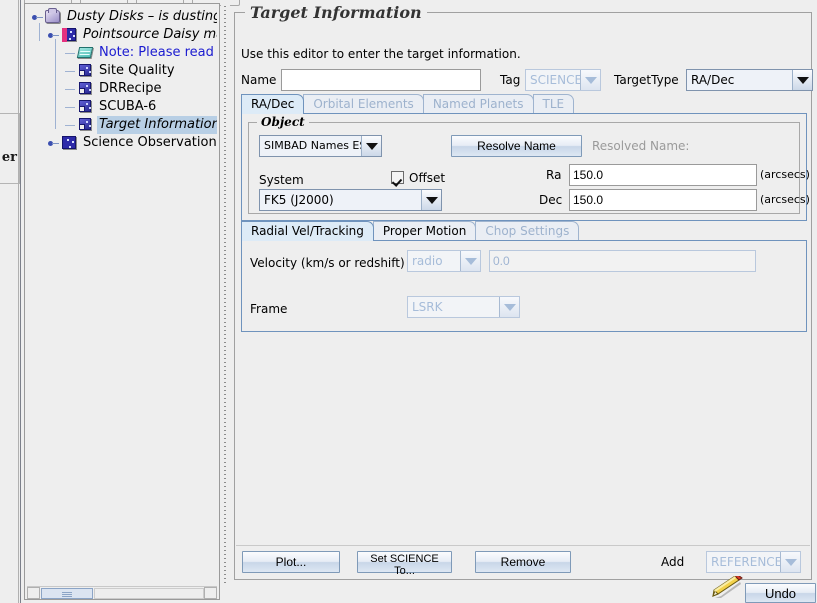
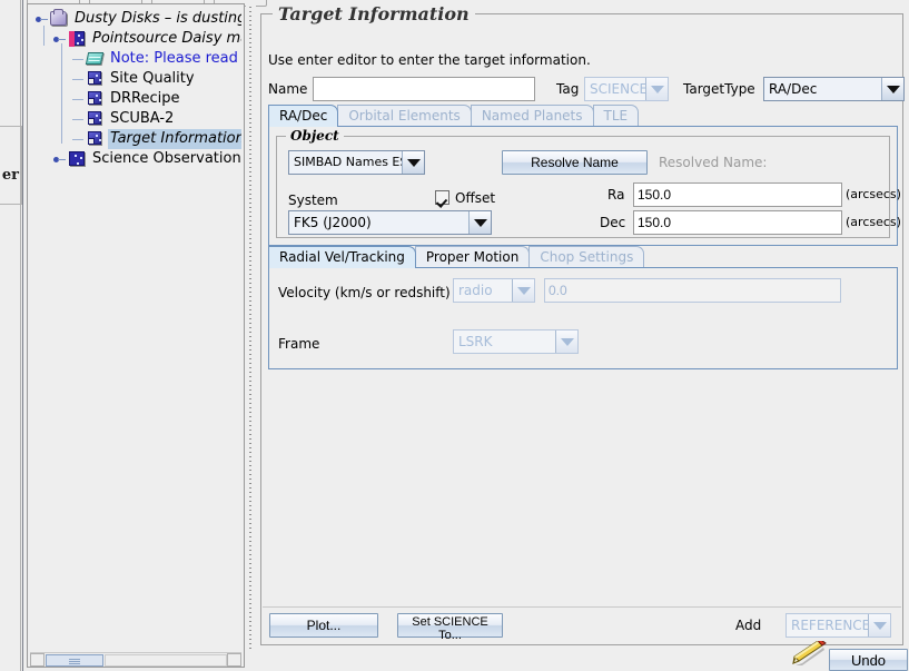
  er
  Dusty Disks – is dustin
  Pointsource Daisy m
  Note: Please read
  Site Quality
  DRRecipe
- SCUBA-6
+ SCUBA-2
  Target Information
  Science Observation
  Target Information
- Use this editor to enter the target information.
+ Use enter editor to enter the target information.
  Name
  Tag
  SCIENCE
  TargetType
  RA/Dec
  RA/Dec
  Orbital Elements
  Named Planets
  TLE
  Object
  SIMBAD Names E
  Resolve Name
  Resolved Name:
  System
  FK5 (J2000)
  Offset
  Ra
  150.0
  (arcsecs)
  Dec
  150.0
  (arcsecs)
  Radial Vel/Tracking
  Proper Motion
  Chop Settings
  Velocity (km/s or redshift)
  radio
  0.0
  Frame
  LSRK
  Plot...
  Set SCIENCE To...
- Remove
  Add
  REFERENCE
  Undo
